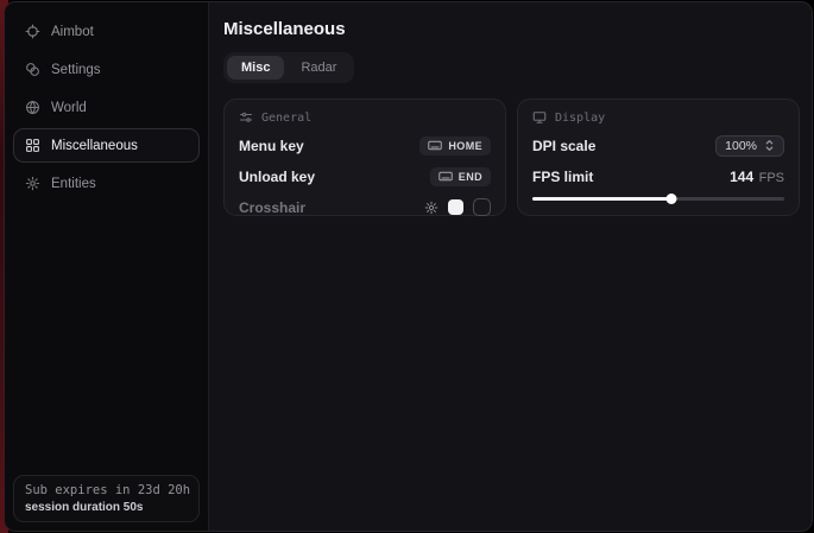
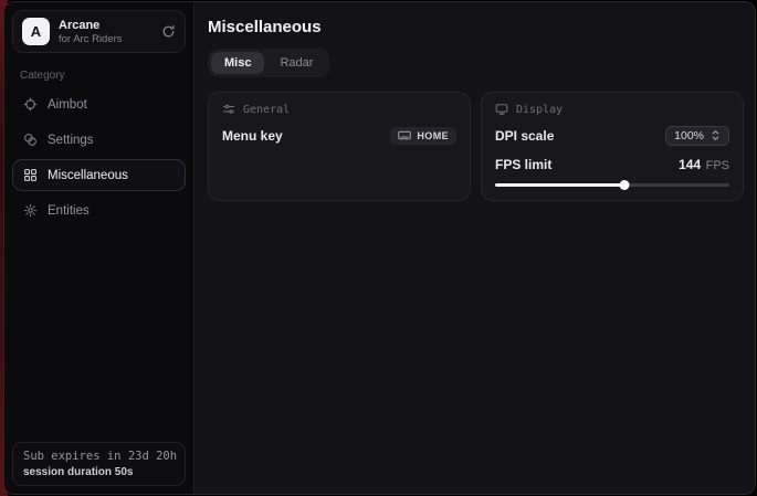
+ A
+ Arcane
+ for Arc Riders
+ Category
  Aimbot
  Settings
- World
  Miscellaneous
  Entities
  Sub expires in 23d 20h
  session duration 50s
  Miscellaneous
  Misc
  Radar
  General
  Menu key
  HOME
- Unload key
- END
- Crosshair
  Display
  DPI scale
  100%
  FPS limit
  144 FPS
